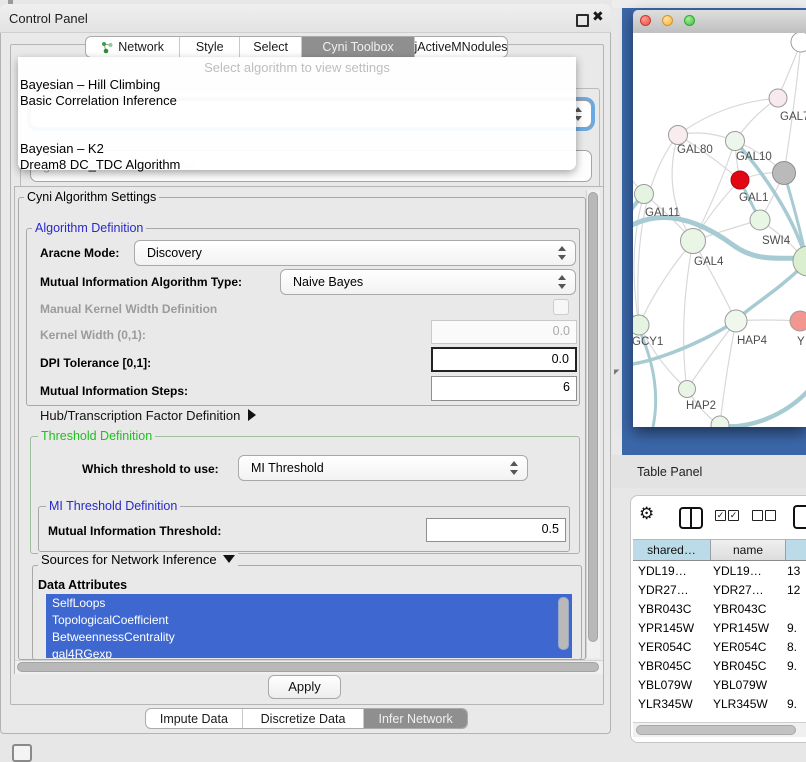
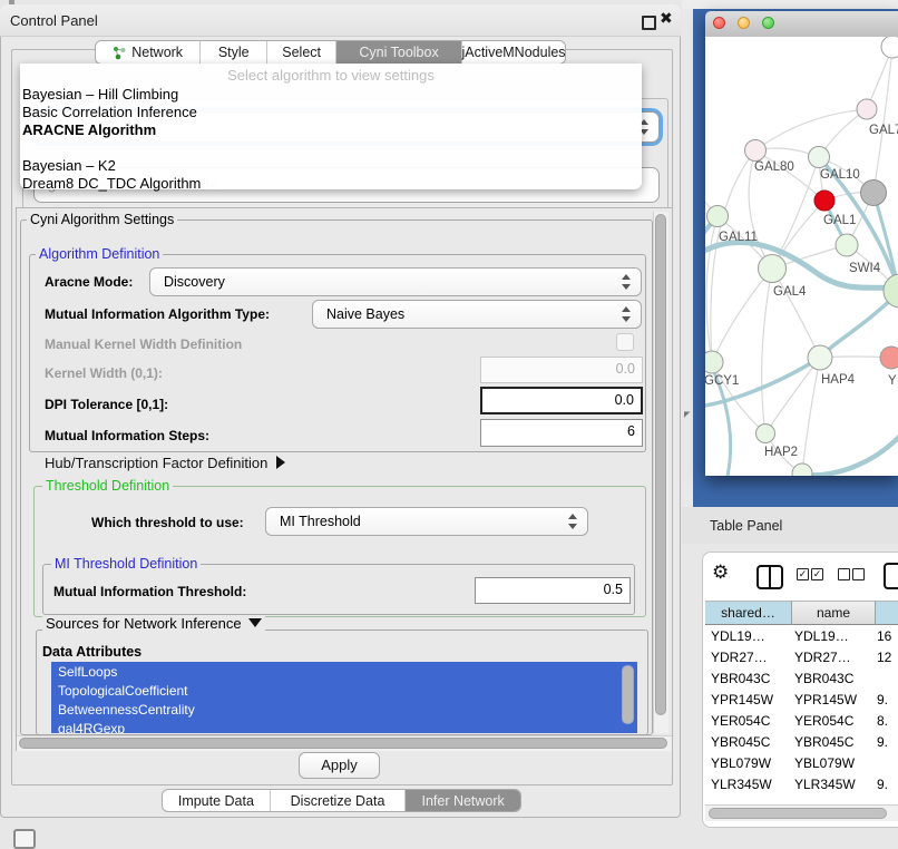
  Control Panel
  ✖
  Network
  Style
  Select
  Cyni Toolbox
  jActiveMNodules
  Select algorithm to view settings
  Bayesian – Hill Climbing
  Basic Correlation Inference
+ ARACNE Algorithm
  Bayesian – K2
  Dream8 DC_TDC Algorithm
  Cyni Algorithm Settings
  Algorithm Definition
  Aracne Mode:
  Discovery
  Mutual Information Algorithm Type:
  Naive Bayes
  Manual Kernel Width Definition
  Kernel Width (0,1):
  0.0
  DPI Tolerance [0,1]:
  0.0
  Mutual Information Steps:
  6
  Hub/Transcription Factor Definition
  Threshold Definition
  Which threshold to use:
  MI Threshold
  MI Threshold Definition
  Mutual Information Threshold:
  0.5
  Sources for Network Inference
  Data Attributes
  SelfLoops
  TopologicalCoefficient
  BetweennessCentrality
  gal4RGexp
  Apply
  Impute Data
  Discretize Data
  Infer Network
  GAL
  GAL80
  GAL10
  GAL1
  GAL11
  SWI4
  GAL4
  GCY1
  HAP4
  Y
  HAP2
  Table Panel
  ⚙
  ✓
  ✓
  shared…
  name
  YDL19…
  YDL19…
- 13
+ 16
  YDR27…
  YDR27…
  12
  YBR043C
  YBR043C
  YPR145W
  YPR145W
  9.
  YER054C
  YER054C
  8.
  YBR045C
  YBR045C
  9.
  YBL079W
  YBL079W
  YLR345W
  YLR345W
  9.
